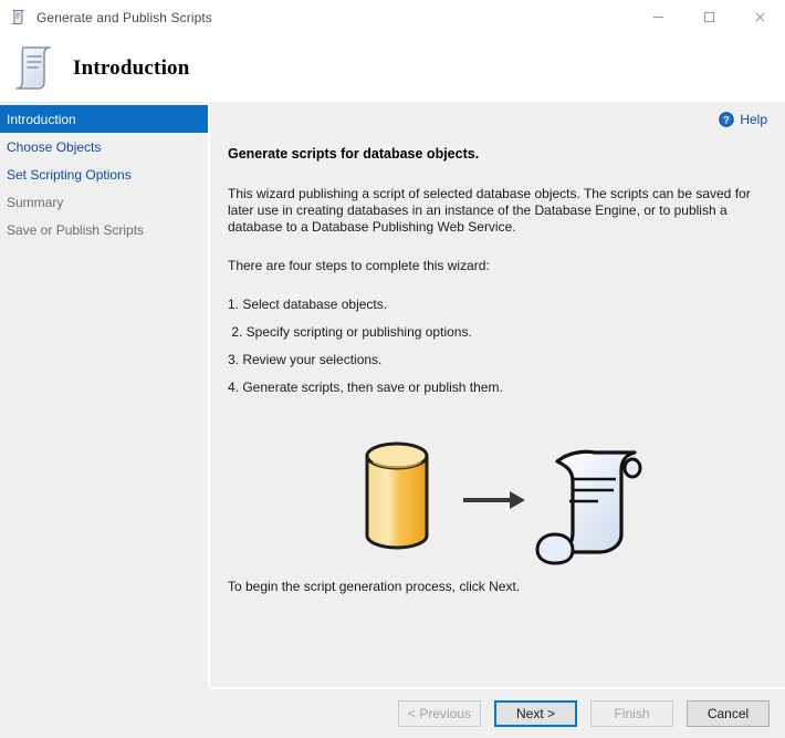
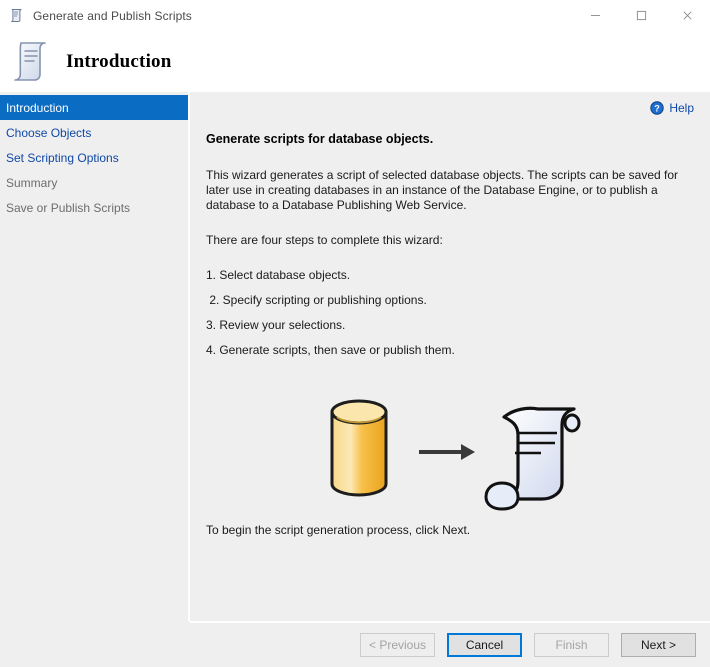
  Generate and Publish Scripts
  Introduction
  Introduction
  Choose Objects
  Set Scripting Options
  Summary
  Save or Publish Scripts
  ?
  Help
  Generate scripts for database objects.
- This wizard publishing a script of selected database objects. The scripts can be saved for later use in creating databases in an instance of the Database Engine, or to publish a database to a Database Publishing Web Service.
+ This wizard generates a script of selected database objects. The scripts can be saved for later use in creating databases in an instance of the Database Engine, or to publish a database to a Database Publishing Web Service.
  There are four steps to complete this wizard:
  1. Select database objects.
  2. Specify scripting or publishing options.
  3. Review your selections.
  4. Generate scripts, then save or publish them.
  To begin the script generation process, click Next.
  < Previous
- Next >
+ Cancel
  Finish
- Cancel
+ Next >
